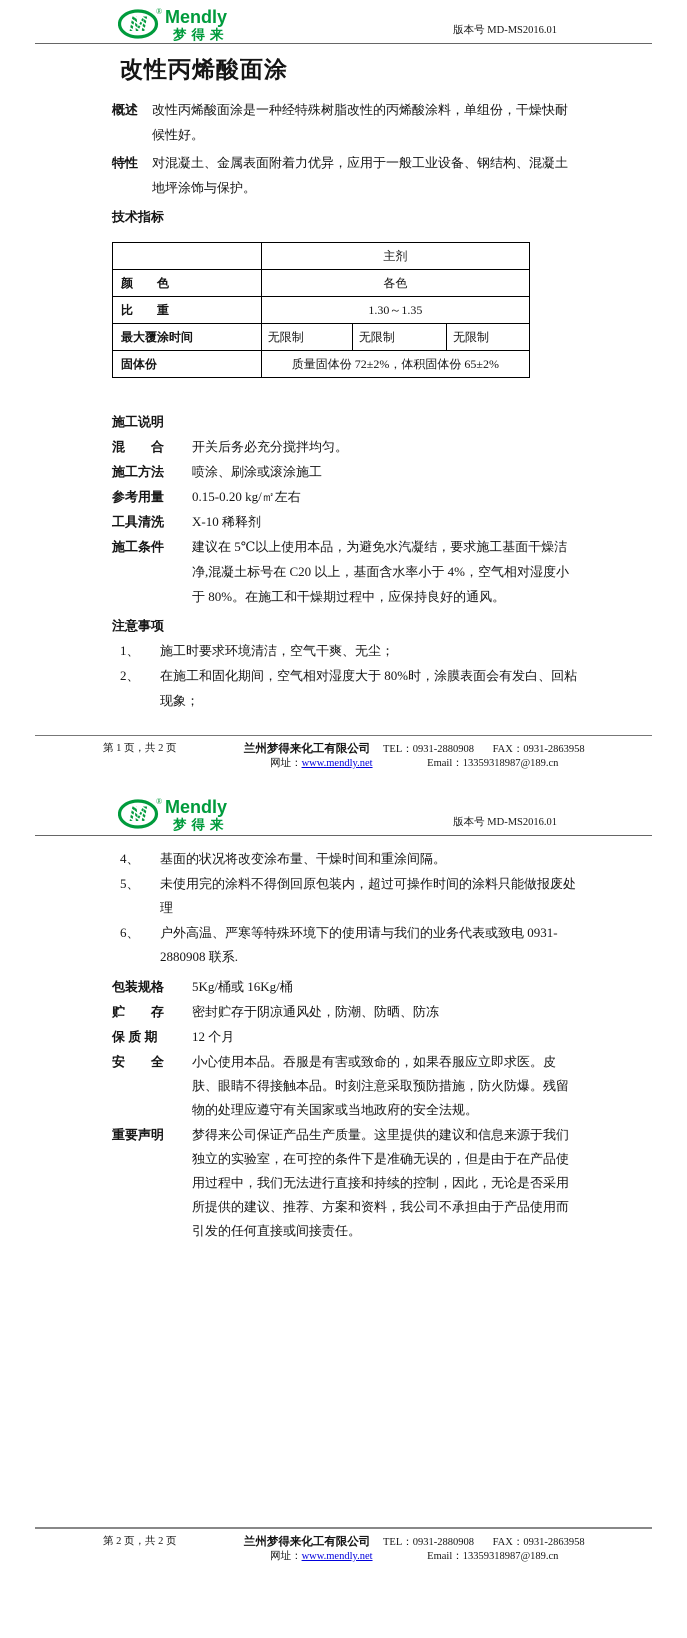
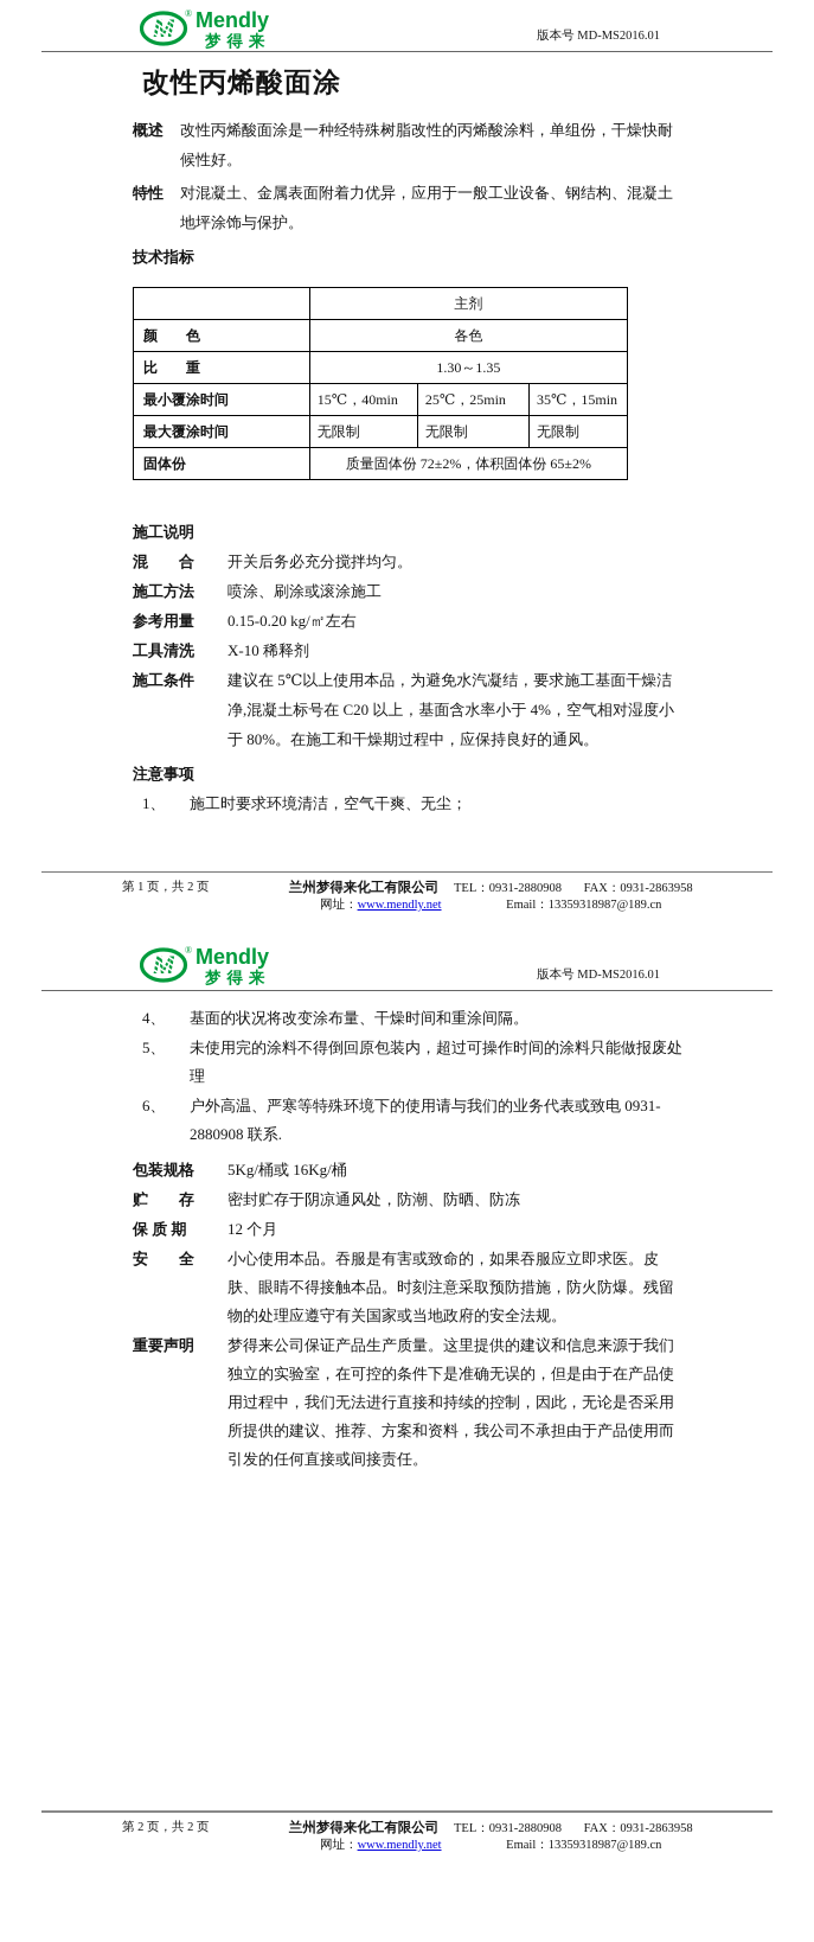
  M
  ®
  Mendly
  梦得来
  版本号 MD-MS2016.01
  改性丙烯酸面涂
  概述
  改性丙烯酸面涂是一种经特殊树脂改性的丙烯酸涂料，单组份，干燥快耐候性好。
  特性
  对混凝土、金属表面附着力优异，应用于一般工业设备、钢结构、混凝土地坪涂饰与保护。
  技术指标
  	主剂
  颜 色	各色
  比 重	1.30～1.35
+ 最小覆涂时间	15℃，40min	25℃，25min	35℃，15min
  最大覆涂时间	无限制	无限制	无限制
  固体份	质量固体份 72±2%，体积固体份 65±2%
  施工说明
  混 合
  开关后务必充分搅拌均匀。
  施工方法
  喷涂、刷涂或滚涂施工
  参考用量
  0.15-0.20 kg/㎡左右
  工具清洗
  X-10 稀释剂
  施工条件
  建议在 5℃以上使用本品，为避免水汽凝结，要求施工基面干燥洁净,混凝土标号在 C20 以上，基面含水率小于 4%，空气相对湿度小于 80%。在施工和干燥期过程中，应保持良好的通风。
  注意事项
  1、
  施工时要求环境清洁，空气干爽、无尘；
- 2、
- 在施工和固化期间，空气相对湿度大于 80%时，涂膜表面会有发白、回粘现象；
  第 1 页，共 2 页
  兰州梦得来化工有限公司 TEL：0931-2880908 FAX：0931-2863958
  网址：www.mendly.net Email：13359318987@189.cn
  M
  ®
  Mendly
  梦得来
  版本号 MD-MS2016.01
  4、
  基面的状况将改变涂布量、干燥时间和重涂间隔。
  5、
  未使用完的涂料不得倒回原包装内，超过可操作时间的涂料只能做报废处理
  6、
  户外高温、严寒等特殊环境下的使用请与我们的业务代表或致电 0931-2880908 联系.
  包装规格
  5Kg/桶或 16Kg/桶
  贮 存
  密封贮存于阴凉通风处，防潮、防晒、防冻
  保 质 期
  12 个月
  安 全
  小心使用本品。吞服是有害或致命的，如果吞服应立即求医。皮肤、眼睛不得接触本品。时刻注意采取预防措施，防火防爆。残留物的处理应遵守有关国家或当地政府的安全法规。
  重要声明
  梦得来公司保证产品生产质量。这里提供的建议和信息来源于我们独立的实验室，在可控的条件下是准确无误的，但是由于在产品使用过程中，我们无法进行直接和持续的控制，因此，无论是否采用所提供的建议、推荐、方案和资料，我公司不承担由于产品使用而引发的任何直接或间接责任。
  第 2 页，共 2 页
  兰州梦得来化工有限公司 TEL：0931-2880908 FAX：0931-2863958
  网址：www.mendly.net Email：13359318987@189.cn
